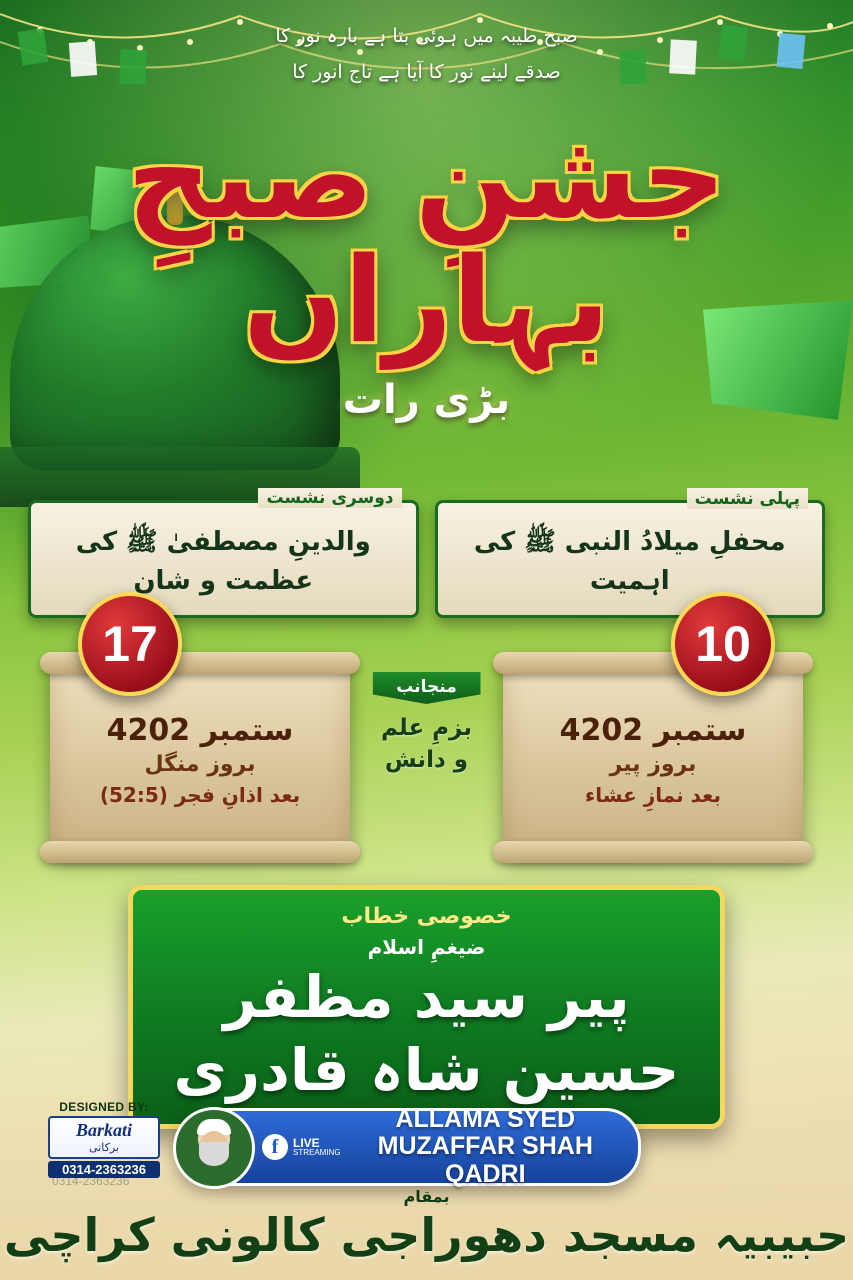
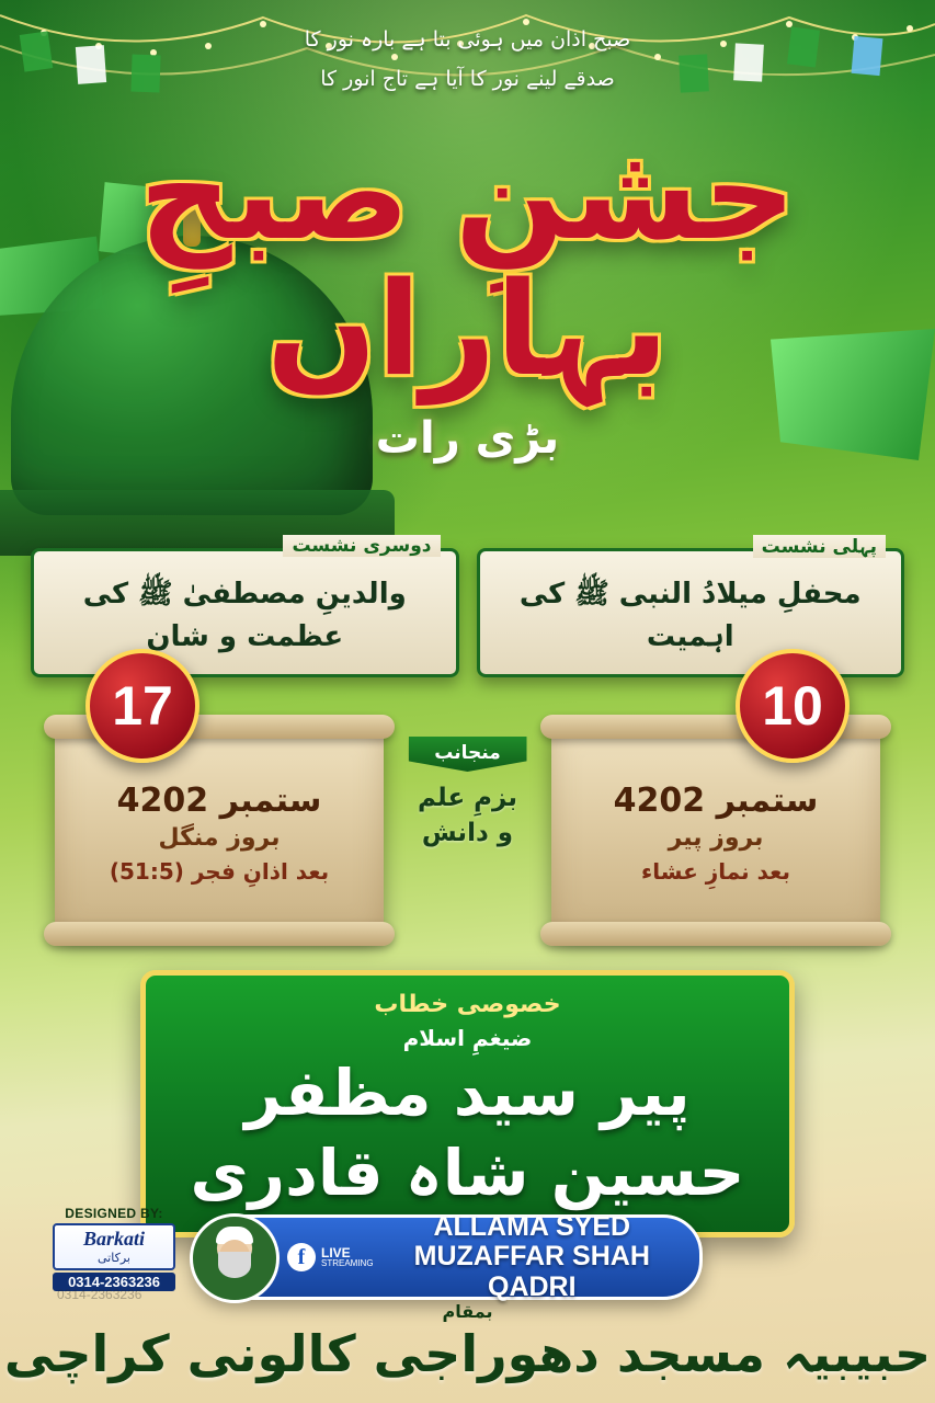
- صبح طیبہ میں ہوئی بتا ہے بارہ نور کا
+ صبح اذان میں ہوئی بتا ہے بارہ نور کا
  صدقے لینے نور کا آیا ہے تاج انور کا
  جشنِ صبحِ بہاراں
  بڑی رات
  پہلی نشست
  محفلِ میلادُ النبی ﷺ کی اہمیت
  دوسری نشست
  والدینِ مصطفیٰ ﷺ کی عظمت و شان
  ستمبر 2024
  بروز پیر
  بعد نمازِ عشاء
  10
  ستمبر 2024
  بروز منگل
- بعد اذانِ فجر (5:25)
+ بعد اذانِ فجر (5:15)
  17
  منجانب
  بزمِ علم و دانش
  خصوصی خطاب
  ضیغمِ اسلام
  پیر سید مظفر حسین شاہ قادری
  DESIGNED BY:
  Barkati
  برکاتی
  0314-2363236
  0314-2363236
  f
  LIVE
  STREAMING
  ALLAMA SYED
  MUZAFFAR SHAH QADRI
  بمقام
  حبیبیہ مسجد دھوراجی کالونی کراچی
